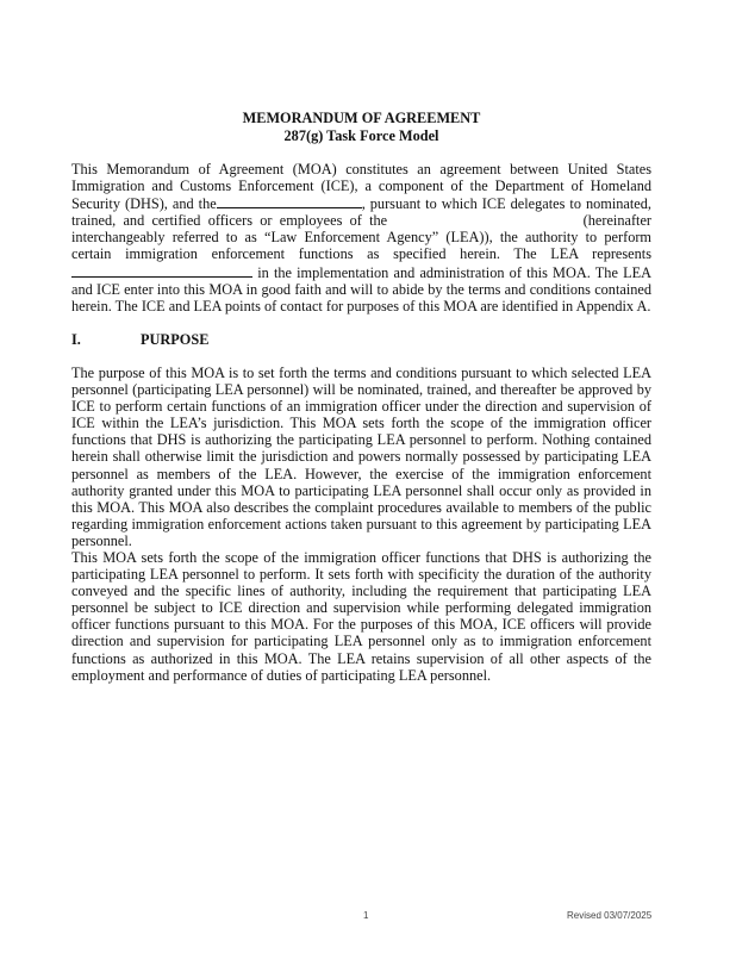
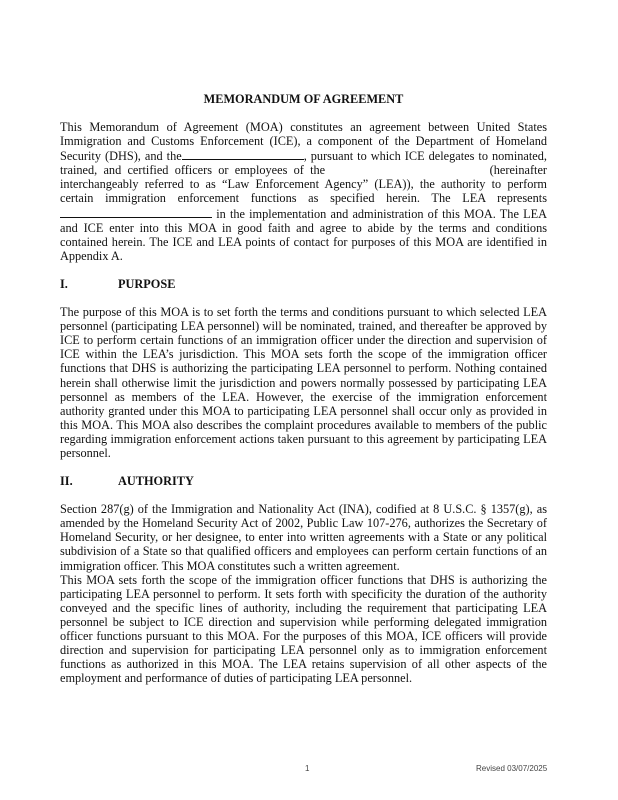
  MEMORANDUM OF AGREEMENT
- 287(g) Task Force Model
- This Memorandum of Agreement (MOA) constitutes an agreement between United States Immigration and Customs Enforcement (ICE), a component of the Department of Homeland Security (DHS), and the , pursuant to which ICE delegates to nominated, trained, and certified officers or employees of the (hereinafter interchangeably referred to as “Law Enforcement Agency” (LEA)), the authority to perform certain immigration enforcement functions as specified herein. The LEA represents in the implementation and administration of this MOA. The LEA and ICE enter into this MOA in good faith and will to abide by the terms and conditions contained herein. The ICE and LEA points of contact for purposes of this MOA are identified in Appendix A.
+ This Memorandum of Agreement (MOA) constitutes an agreement between United States Immigration and Customs Enforcement (ICE), a component of the Department of Homeland Security (DHS), and the , pursuant to which ICE delegates to nominated, trained, and certified officers or employees of the (hereinafter interchangeably referred to as “Law Enforcement Agency” (LEA)), the authority to perform certain immigration enforcement functions as specified herein. The LEA represents in the implementation and administration of this MOA. The LEA and ICE enter into this MOA in good faith and agree to abide by the terms and conditions contained herein. The ICE and LEA points of contact for purposes of this MOA are identified in Appendix A.
  I.
  PURPOSE
  The purpose of this MOA is to set forth the terms and conditions pursuant to which selected LEA personnel (participating LEA personnel) will be nominated, trained, and thereafter be approved by ICE to perform certain functions of an immigration officer under the direction and supervision of ICE within the LEA’s jurisdiction. This MOA sets forth the scope of the immigration officer functions that DHS is authorizing the participating LEA personnel to perform. Nothing contained herein shall otherwise limit the jurisdiction and powers normally possessed by participating LEA personnel as members of the LEA. However, the exercise of the immigration enforcement authority granted under this MOA to participating LEA personnel shall occur only as provided in this MOA. This MOA also describes the complaint procedures available to members of the public regarding immigration enforcement actions taken pursuant to this agreement by participating LEA personnel.
+ II.
+ AUTHORITY
+ Section 287(g) of the Immigration and Nationality Act (INA), codified at 8 U.S.C. § 1357(g), as amended by the Homeland Security Act of 2002, Public Law 107-276, authorizes the Secretary of Homeland Security, or her designee, to enter into written agreements with a State or any political subdivision of a State so that qualified officers and employees can perform certain functions of an immigration officer. This MOA constitutes such a written agreement.
  This MOA sets forth the scope of the immigration officer functions that DHS is authorizing the participating LEA personnel to perform. It sets forth with specificity the duration of the authority conveyed and the specific lines of authority, including the requirement that participating LEA personnel be subject to ICE direction and supervision while performing delegated immigration officer functions pursuant to this MOA. For the purposes of this MOA, ICE officers will provide direction and supervision for participating LEA personnel only as to immigration enforcement functions as authorized in this MOA. The LEA retains supervision of all other aspects of the employment and performance of duties of participating LEA personnel.
  1
  Revised 03/07/2025
